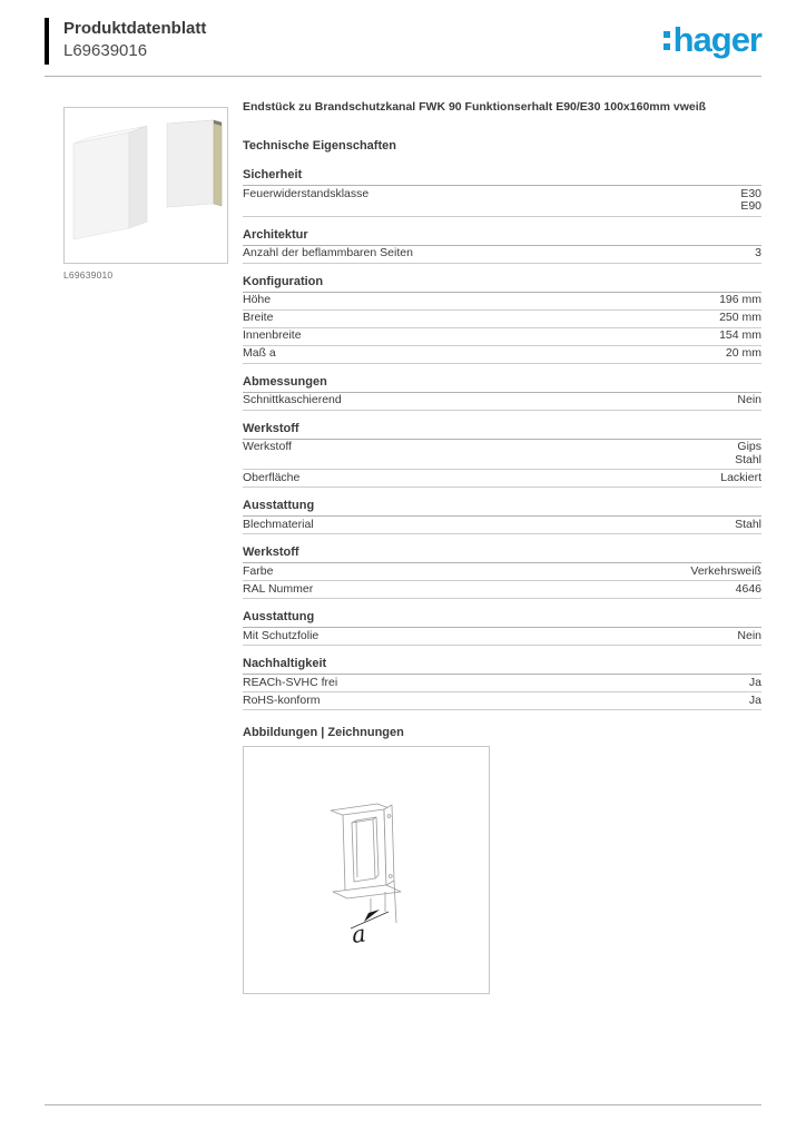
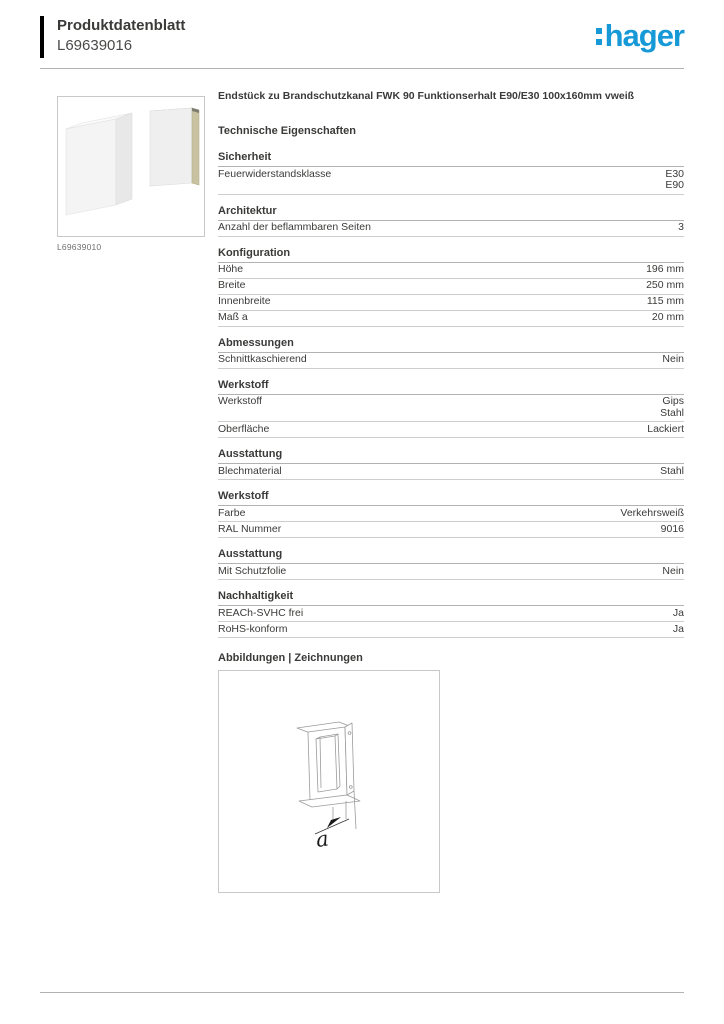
  Produktdatenblatt
  L69639016
  hager
  L69639010
  Endstück zu Brandschutzkanal FWK 90 Funktionserhalt E90/E30 100x160mm vweiß
  Technische Eigenschaften
  Sicherheit
  Feuerwiderstandsklasse
  E30
  E90
  Architektur
  Anzahl der beflammbaren Seiten
  3
  Konfiguration
  Höhe
  196 mm
  Breite
  250 mm
  Innenbreite
- 154 mm
+ 115 mm
  Maß a
  20 mm
  Abmessungen
  Schnittkaschierend
  Nein
  Werkstoff
  Werkstoff
  Gips
  Stahl
  Oberfläche
  Lackiert
  Ausstattung
  Blechmaterial
  Stahl
  Werkstoff
  Farbe
  Verkehrsweiß
  RAL Nummer
- 4646
+ 9016
  Ausstattung
  Mit Schutzfolie
  Nein
  Nachhaltigkeit
  REACh-SVHC frei
  Ja
  RoHS-konform
  Ja
  Abbildungen | Zeichnungen
